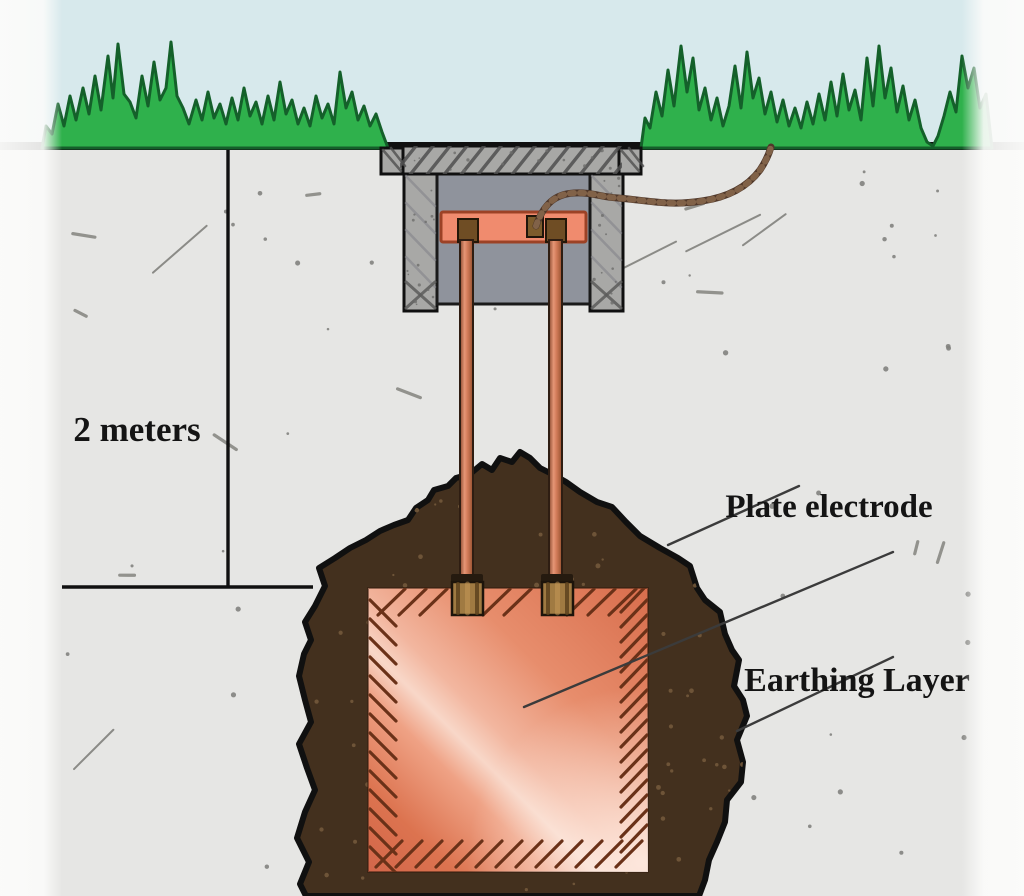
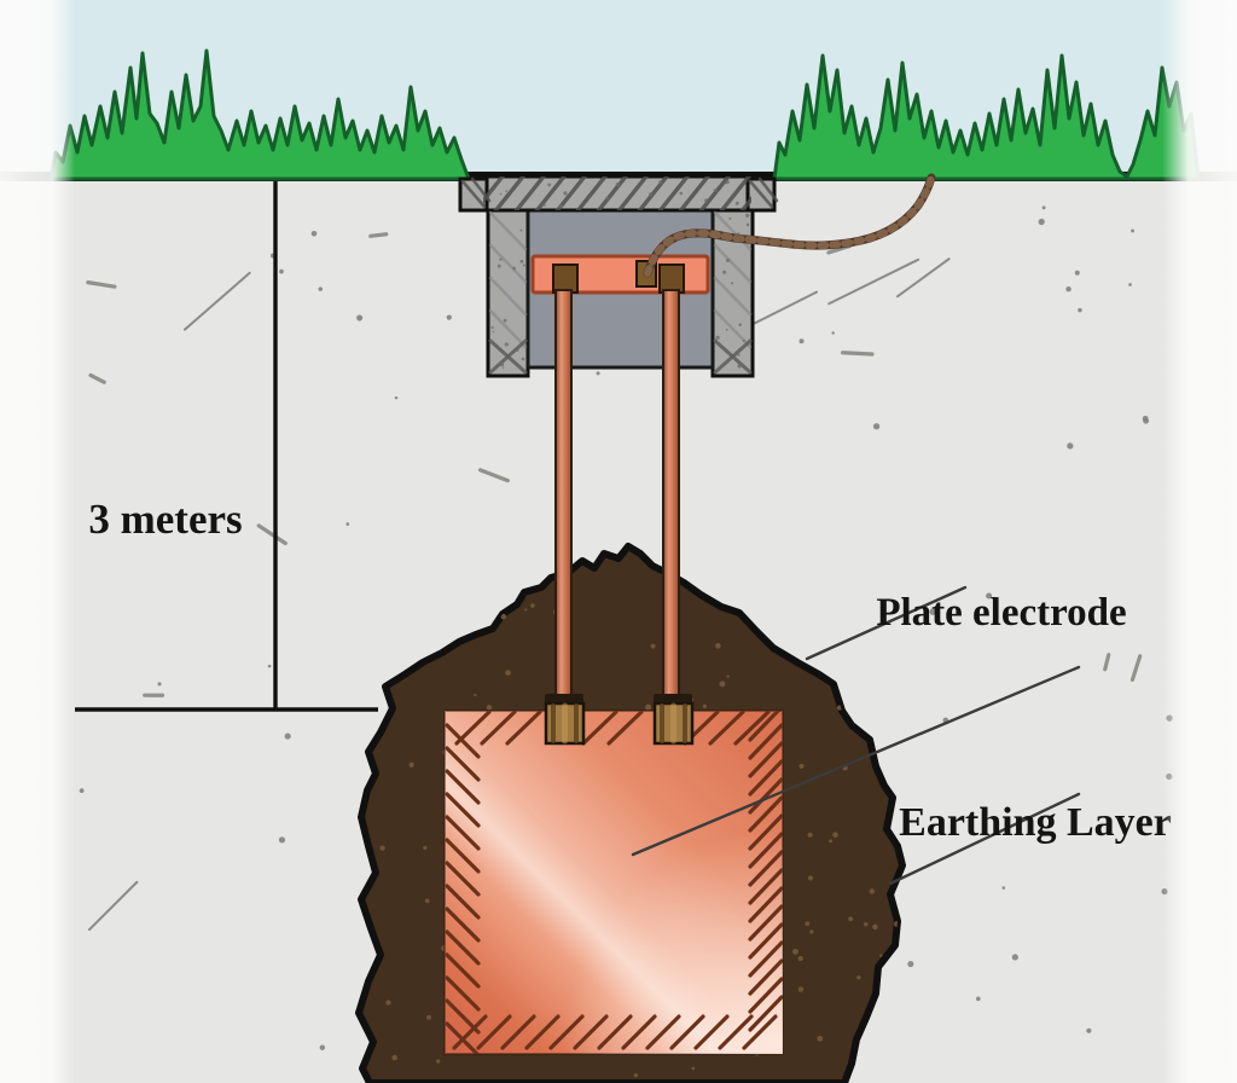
- 2 meters
+ 3 meters
  Plate electrode
  Earthing Laye
